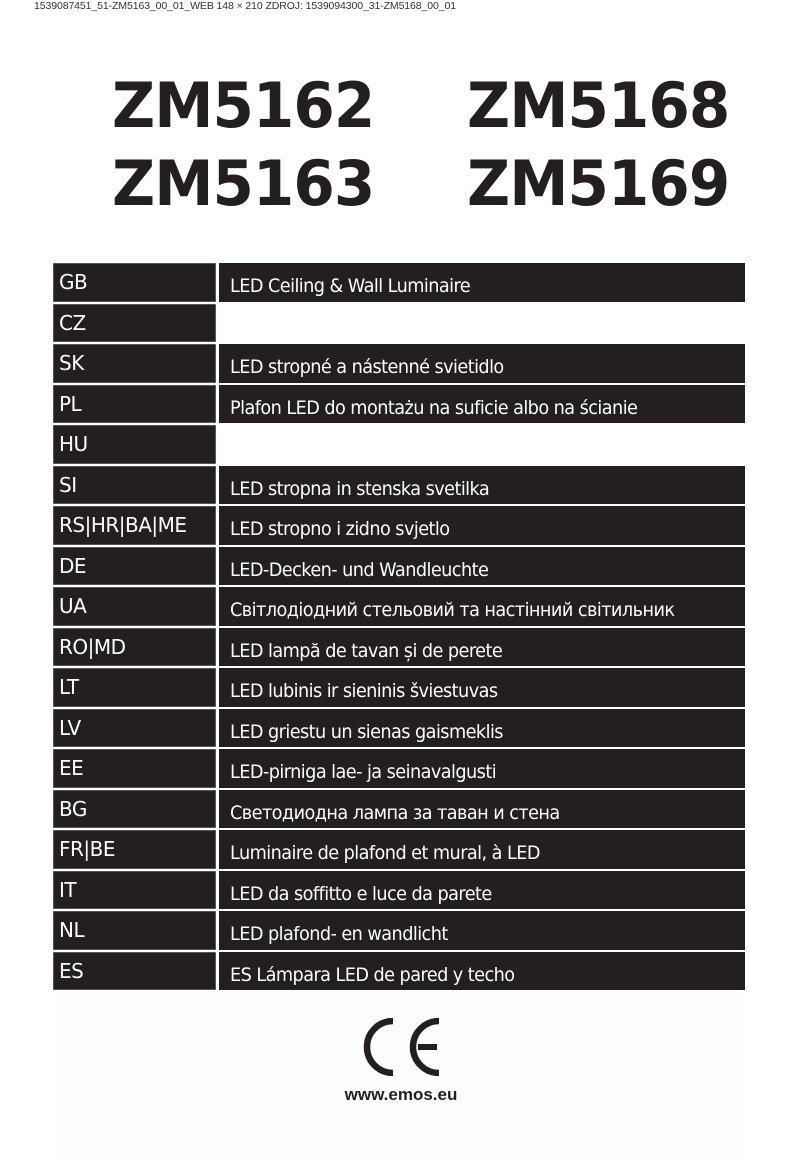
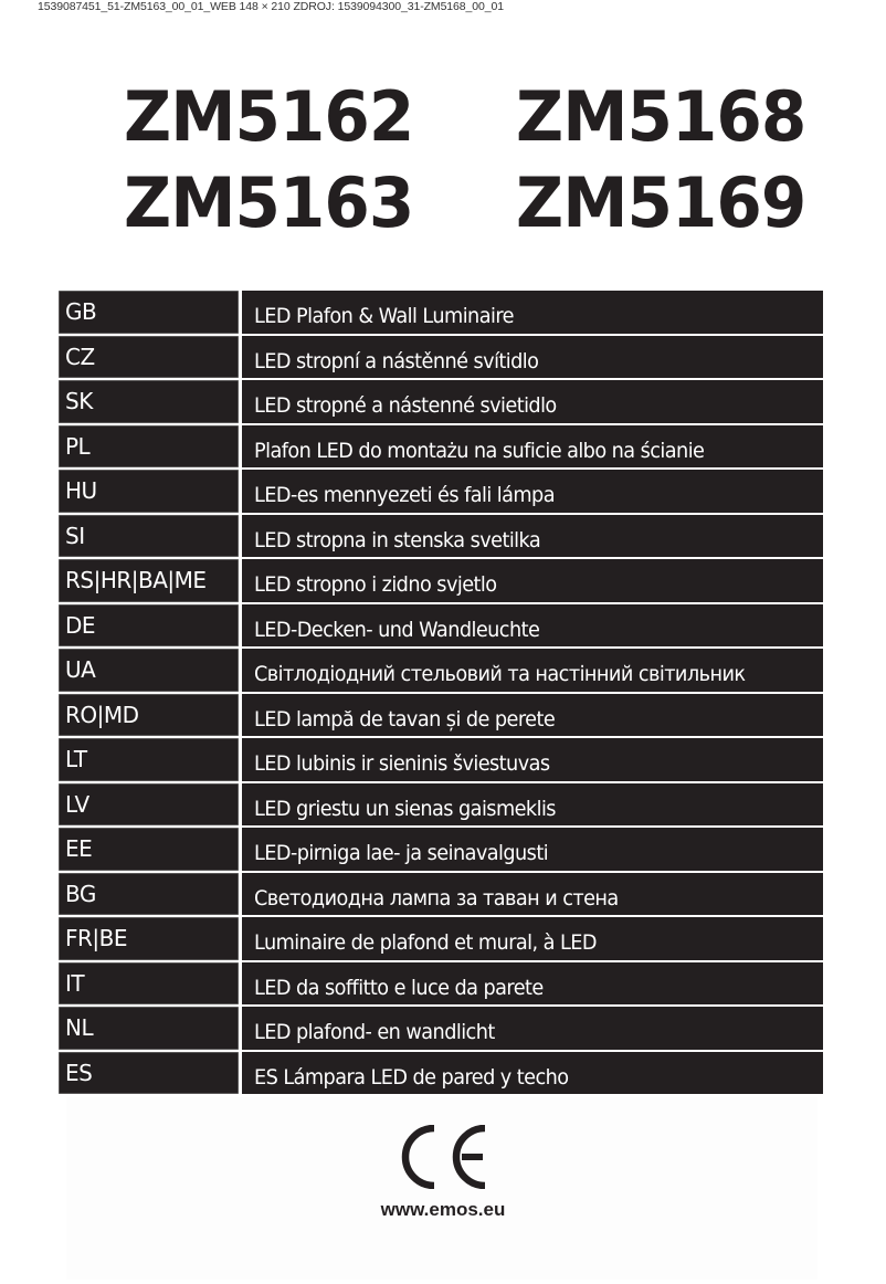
  1539087451_51-ZM5163_00_01_WEB 148 × 210 ZDROJ: 1539094300_31-ZM5168_00_01
  ZM5162
  ZM5168
  ZM5163
  ZM5169
  GB
- LED Ceiling & Wall Luminaire
+ LED Plafon & Wall Luminaire
  CZ
+ LED stropní a nástěnné svítidlo
  SK
  LED stropné a nástenné svietidlo
  PL
  Plafon LED do montażu na suficie albo na ścianie
  HU
+ LED-es mennyezeti és fali lámpa
  SI
  LED stropna in stenska svetilka
  RS|HR|BA|ME
  LED stropno i zidno svjetlo
  DE
  LED-Decken- und Wandleuchte
  UA
  Світлодіодний стельовий та настінний світильник
  RO|MD
  LED lampă de tavan și de perete
  LT
  LED lubinis ir sieninis šviestuvas
  LV
  LED griestu un sienas gaismeklis
  EE
  LED-pirniga lae- ja seinavalgusti
  BG
  Светодиодна лампа за таван и стена
  FR|BE
  Luminaire de plafond et mural, à LED
  IT
  LED da soffitto e luce da parete
  NL
  LED plafond- en wandlicht
  ES
  ES Lámpara LED de pared y techo
  www.emos.eu
